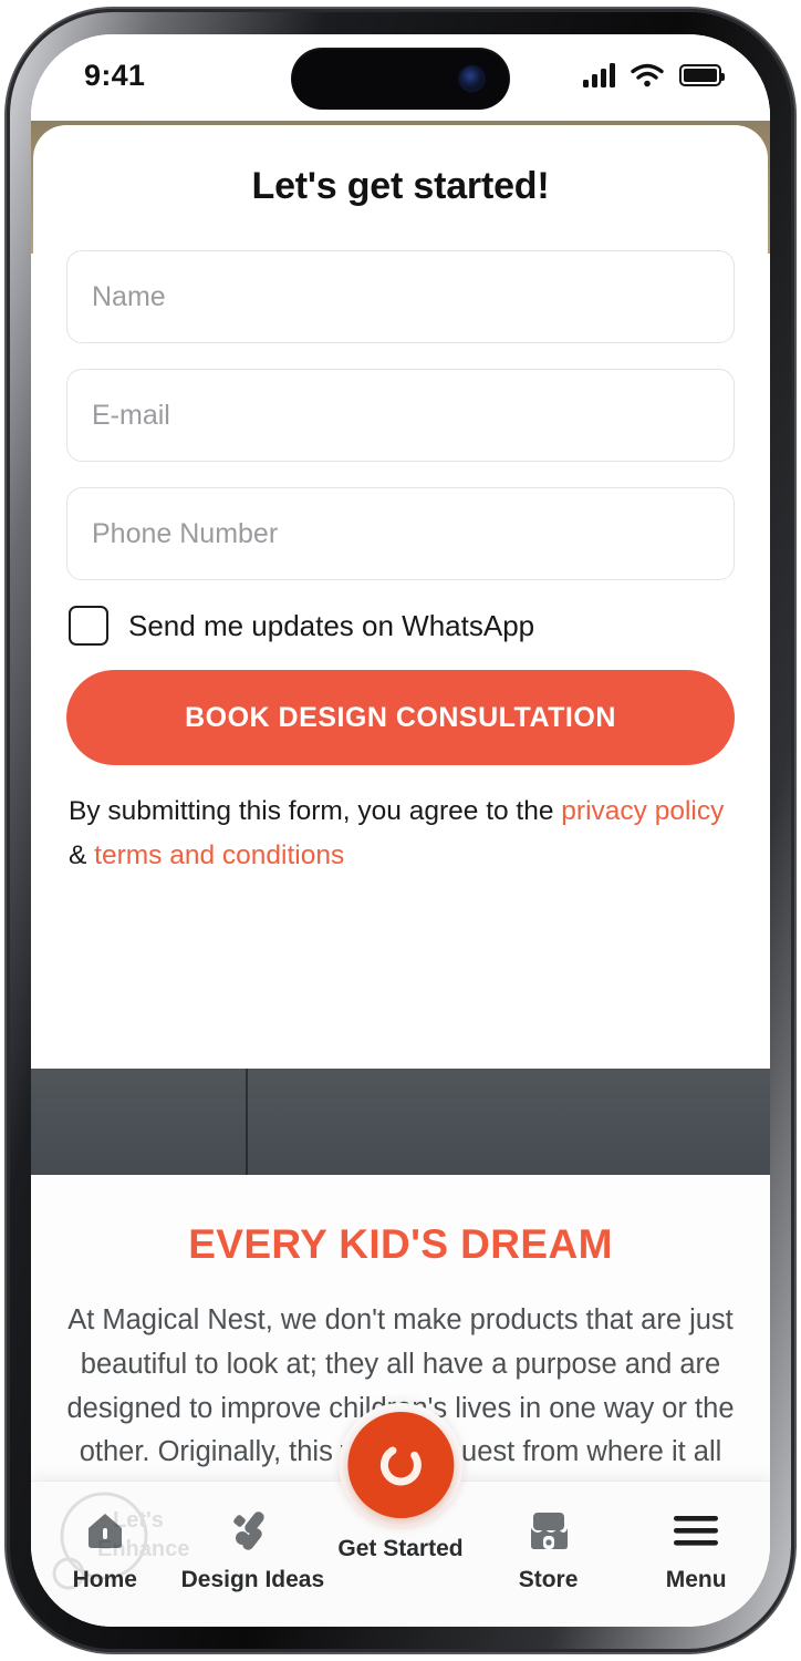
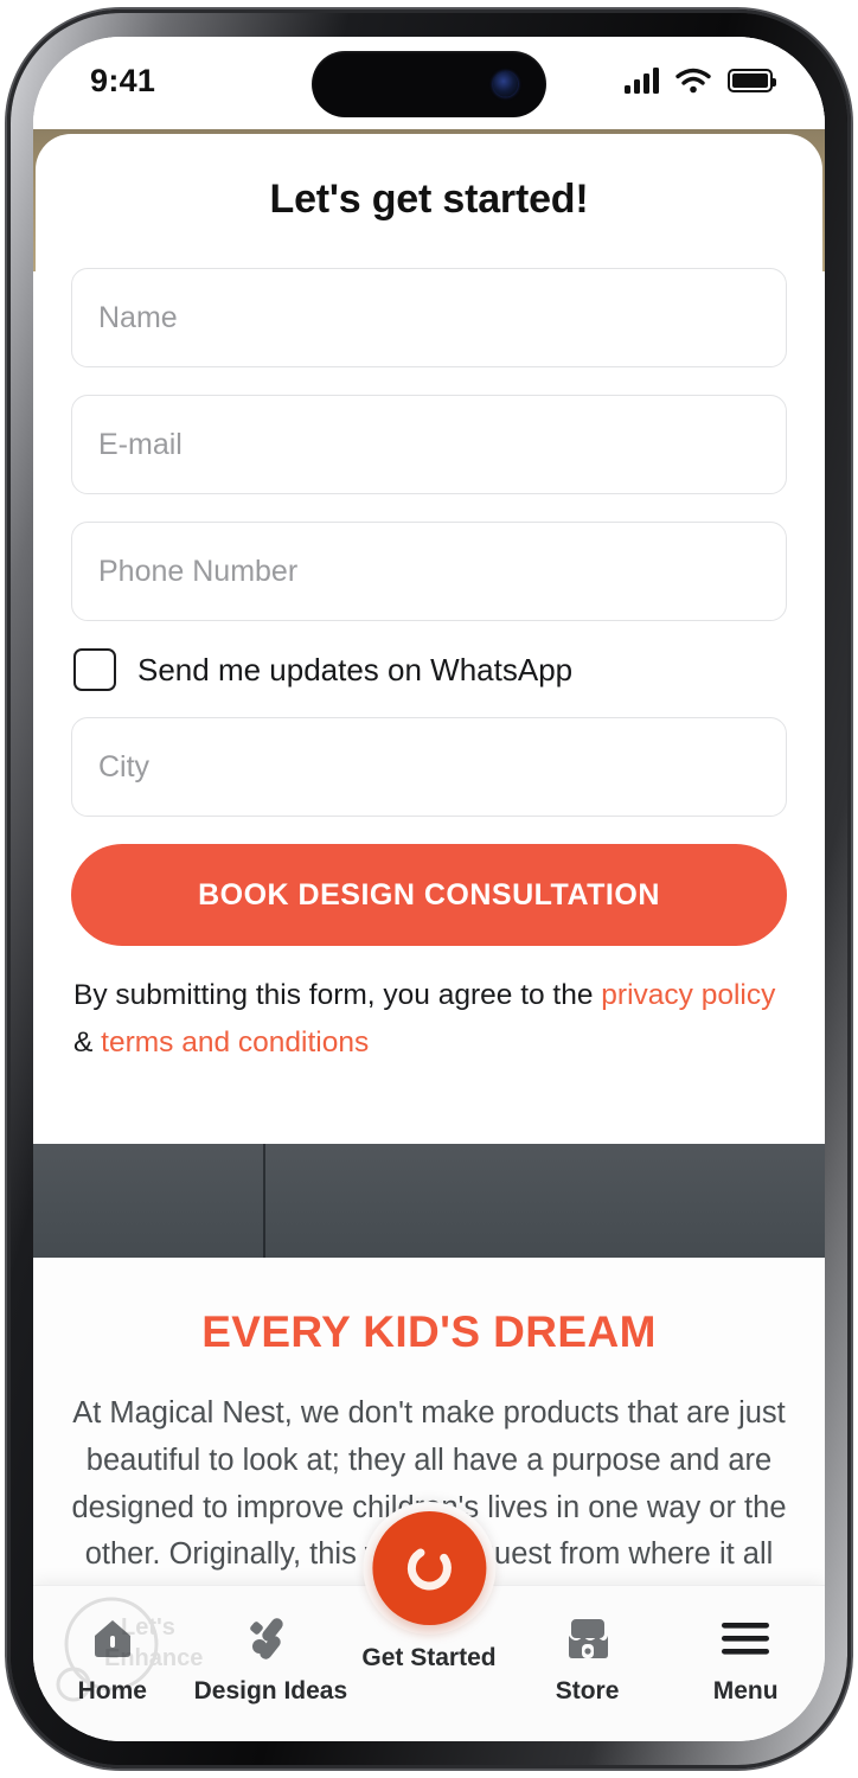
  EVERY KID'S DREAM
  At Magical Nest, we don't make products that are just beautiful to look at; they all have a purpose and are designed to improve chil's lives in one way or the other. Originally, thisuest from where it all
  Let's get started!
  Name
  E-mail
  Phone Number
  Send me updates on WhatsApp
+ City
  BOOK DESIGN CONSULTATION
  By submitting this form, you agree to the privacy policy & terms and conditions
  Let's
  Enhance
  Home
  Design Ideas
  Store
  Menu
  Get Started
  9:41
